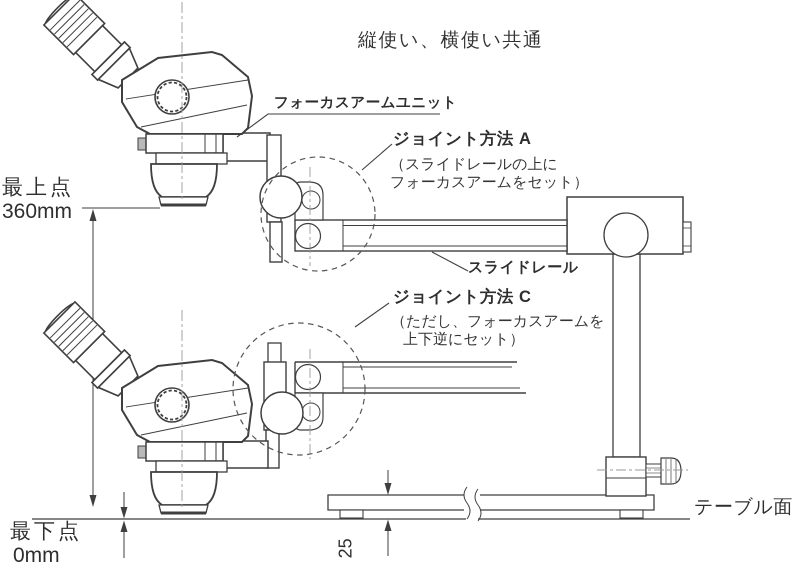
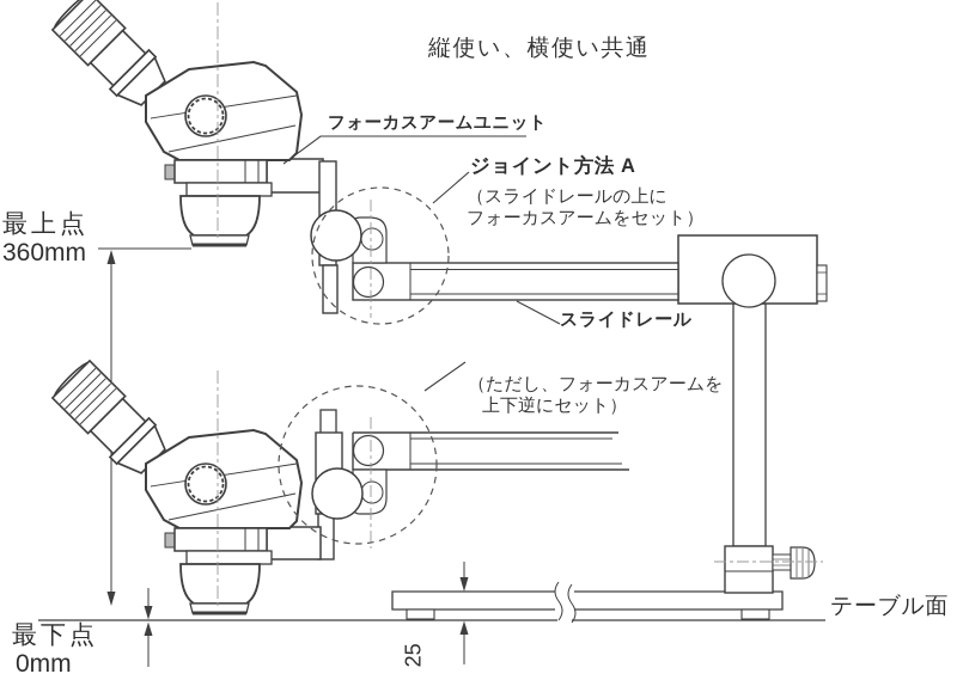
  縦使い、横使い共通
  フォーカスアームユニット
  ジョイント方法 A
  （スライドレールの上に
  フォーカスアームをセット）
  スライドレール
- ジョイント方法 C
  （ただし、フォーカスアームを
  上下逆にセット）
  最上点
  360mm
  最下点
  0mm
  テーブル面
